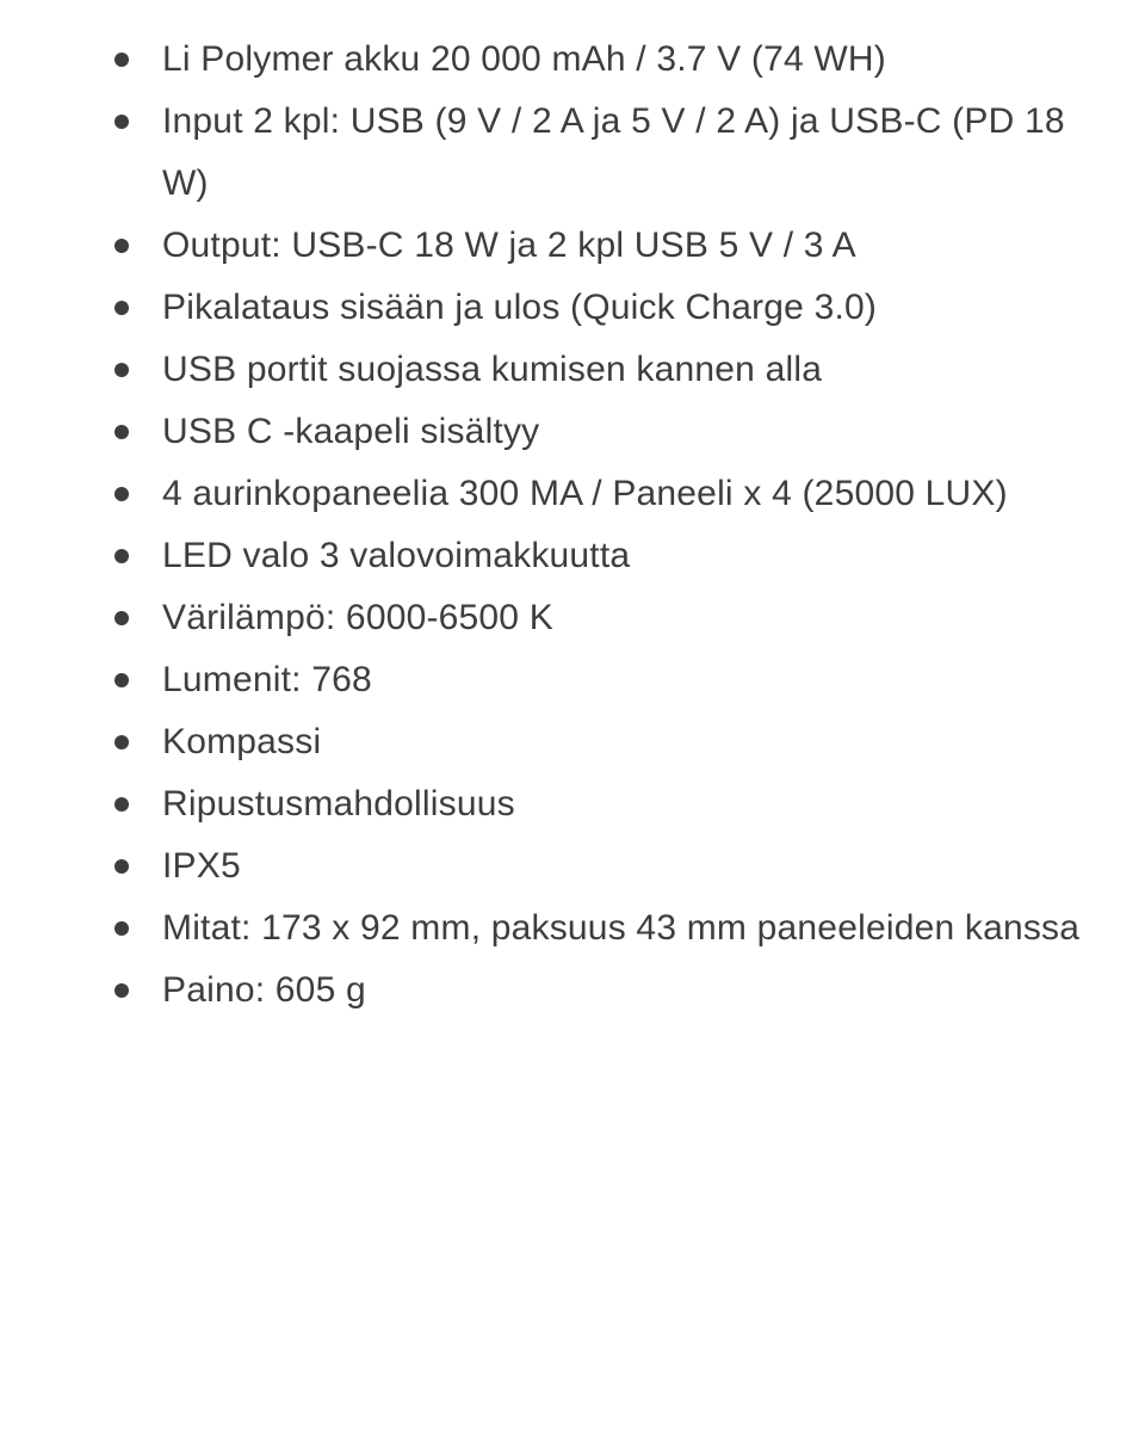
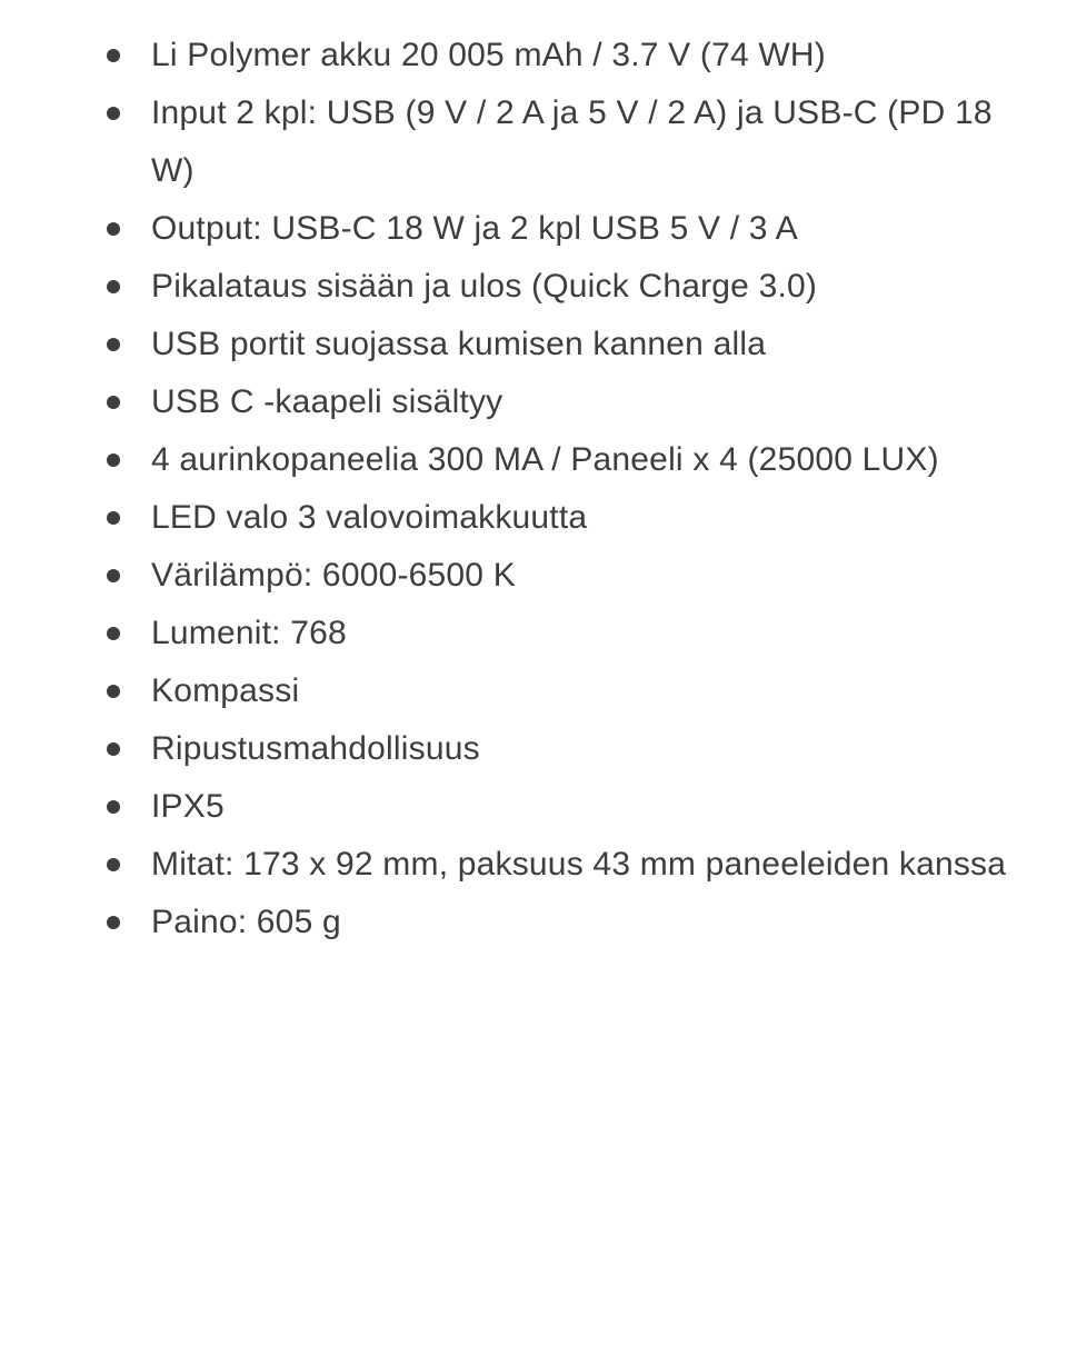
- Li Polymer akku 20 000 mAh / 3.7 V (74 WH)
+ Li Polymer akku 20 005 mAh / 3.7 V (74 WH)
  Input 2 kpl: USB (9 V / 2 A ja 5 V / 2 A) ja USB-C (PD 18 W)
  Output: USB-C 18 W ja 2 kpl USB 5 V / 3 A
  Pikalataus sisään ja ulos (Quick Charge 3.0)
  USB portit suojassa kumisen kannen alla
  USB C -kaapeli sisältyy
  4 aurinkopaneelia 300 MA / Paneeli x 4 (25000 LUX)
  LED valo 3 valovoimakkuutta
  Värilämpö: 6000-6500 K
  Lumenit: 768
  Kompassi
  Ripustusmahdollisuus
  IPX5
  Mitat: 173 x 92 mm, paksuus 43 mm paneeleiden kanssa
  Paino: 605 g
